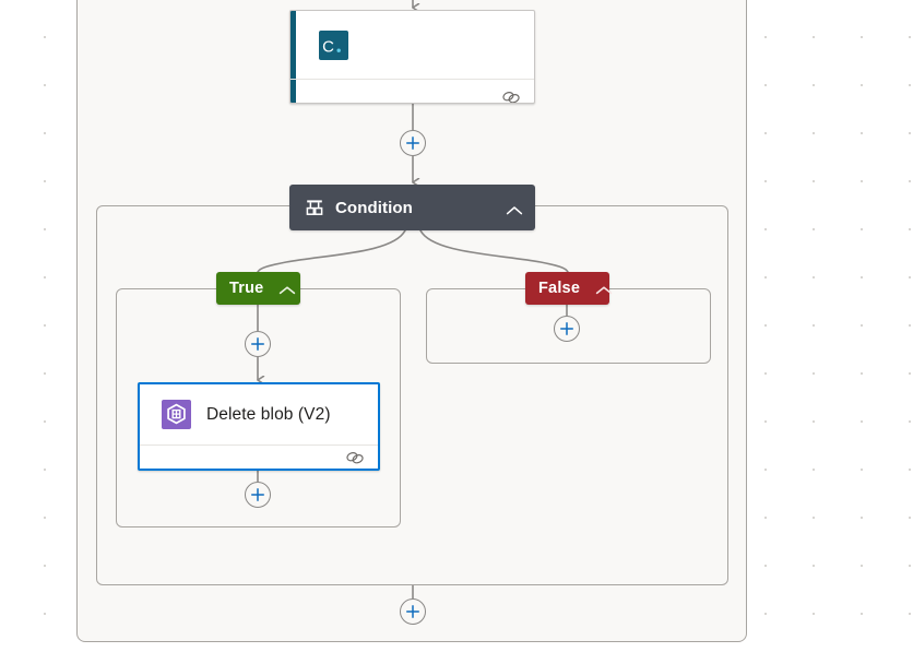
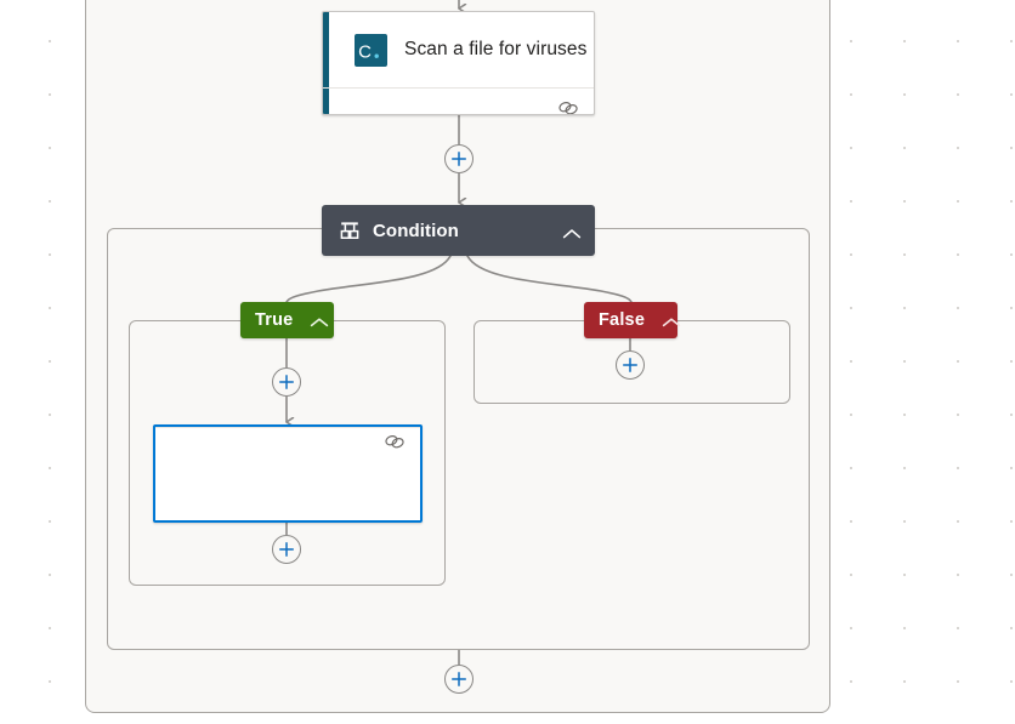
  C
+ Scan a file for viruses
  Condition
  True
  False
- Delete blob (V2)
